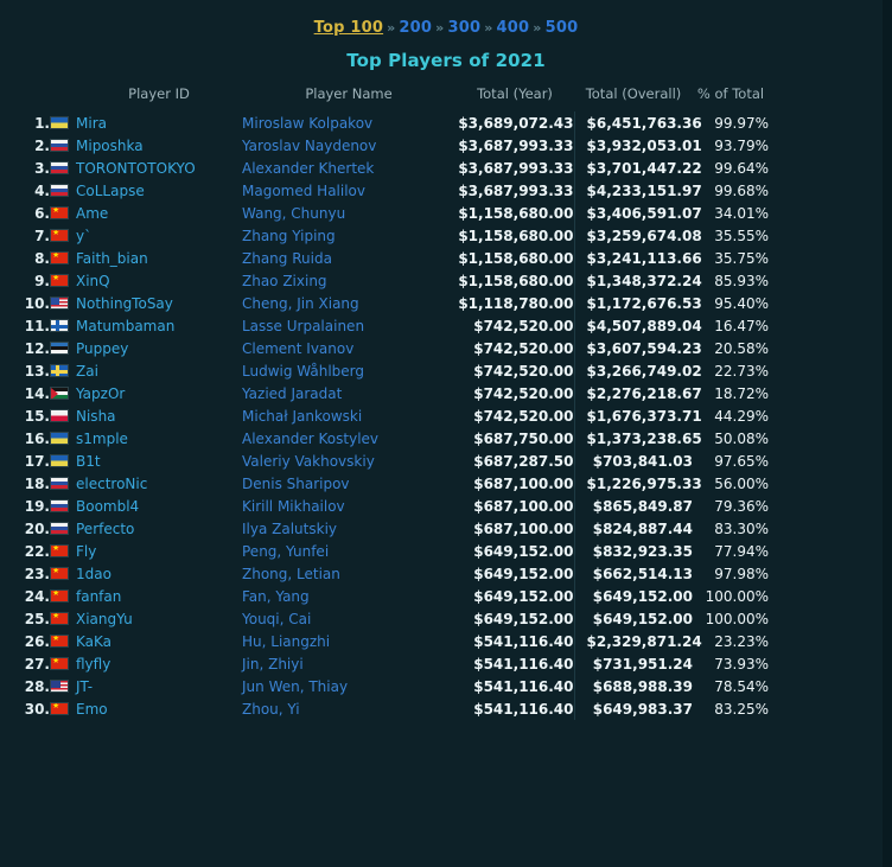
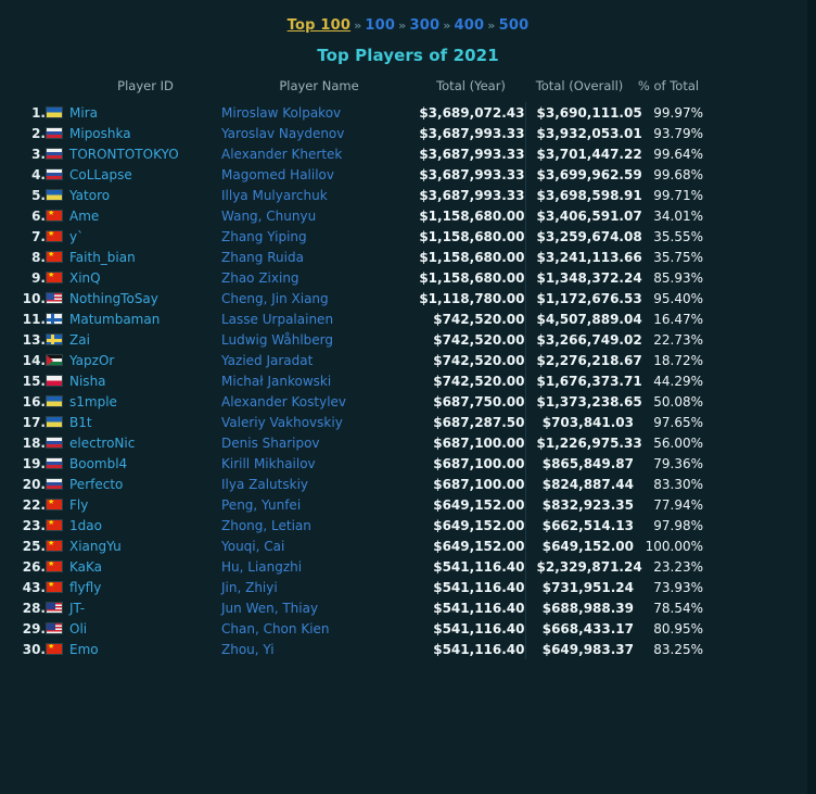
- Top 100 » 200 » 300 » 400 » 500
+ Top 100 » 100 » 300 » 400 » 500
  Top Players of 2021
  		Player ID	Player Name	Total (Year)	Total (Overall)	% of Total
- 1.		Mira	Miroslaw Kolpakov	$3,689,072.43	$6,451,763.36	99.97%
+ 1.		Mira	Miroslaw Kolpakov	$3,689,072.43	$3,690,111.05	99.97%
  2.		Miposhka	Yaroslav Naydenov	$3,687,993.33	$3,932,053.01	93.79%
  3.		TORONTOTOKYO	Alexander Khertek	$3,687,993.33	$3,701,447.22	99.64%
- 4.		CoLLapse	Magomed Halilov	$3,687,993.33	$4,233,151.97	99.68%
+ 4.		CoLLapse	Magomed Halilov	$3,687,993.33	$3,699,962.59	99.68%
+ 5.		Yatoro	Illya Mulyarchuk	$3,687,993.33	$3,698,598.91	99.71%
  6.		Ame	Wang, Chunyu	$1,158,680.00	$3,406,591.07	34.01%
  7.		y`	Zhang Yiping	$1,158,680.00	$3,259,674.08	35.55%
  8.		Faith_bian	Zhang Ruida	$1,158,680.00	$3,241,113.66	35.75%
  9.		XinQ	Zhao Zixing	$1,158,680.00	$1,348,372.24	85.93%
  10.		NothingToSay	Cheng, Jin Xiang	$1,118,780.00	$1,172,676.53	95.40%
  11.		Matumbaman	Lasse Urpalainen	$742,520.00	$4,507,889.04	16.47%
- 12.		Puppey	Clement Ivanov	$742,520.00	$3,607,594.23	20.58%
  13.		Zai	Ludwig Wåhlberg	$742,520.00	$3,266,749.02	22.73%
  14.		YapzOr	Yazied Jaradat	$742,520.00	$2,276,218.67	18.72%
  15.		Nisha	Michał Jankowski	$742,520.00	$1,676,373.71	44.29%
  16.		s1mple	Alexander Kostylev	$687,750.00	$1,373,238.65	50.08%
  17.		B1t	Valeriy Vakhovskiy	$687,287.50	$703,841.03	97.65%
  18.		electroNic	Denis Sharipov	$687,100.00	$1,226,975.33	56.00%
  19.		Boombl4	Kirill Mikhailov	$687,100.00	$865,849.87	79.36%
  20.		Perfecto	Ilya Zalutskiy	$687,100.00	$824,887.44	83.30%
  22.		Fly	Peng, Yunfei	$649,152.00	$832,923.35	77.94%
  23.		1dao	Zhong, Letian	$649,152.00	$662,514.13	97.98%
- 24.		fanfan	Fan, Yang	$649,152.00	$649,152.00	100.00%
  25.		XiangYu	Youqi, Cai	$649,152.00	$649,152.00	100.00%
  26.		KaKa	Hu, Liangzhi	$541,116.40	$2,329,871.24	23.23%
- 27.		flyfly	Jin, Zhiyi	$541,116.40	$731,951.24	73.93%
+ 43.		flyfly	Jin, Zhiyi	$541,116.40	$731,951.24	73.93%
  28.		JT-	Jun Wen, Thiay	$541,116.40	$688,988.39	78.54%
+ 29.		Oli	Chan, Chon Kien	$541,116.40	$668,433.17	80.95%
  30.		Emo	Zhou, Yi	$541,116.40	$649,983.37	83.25%
